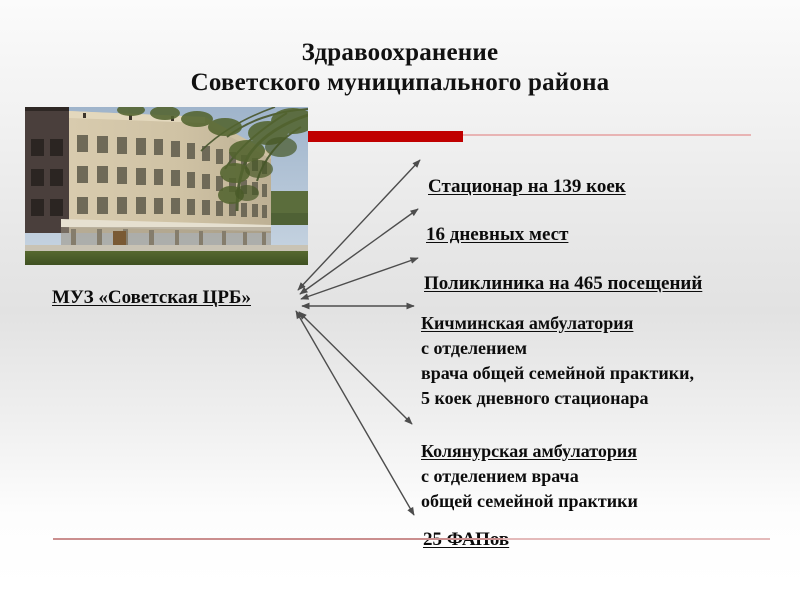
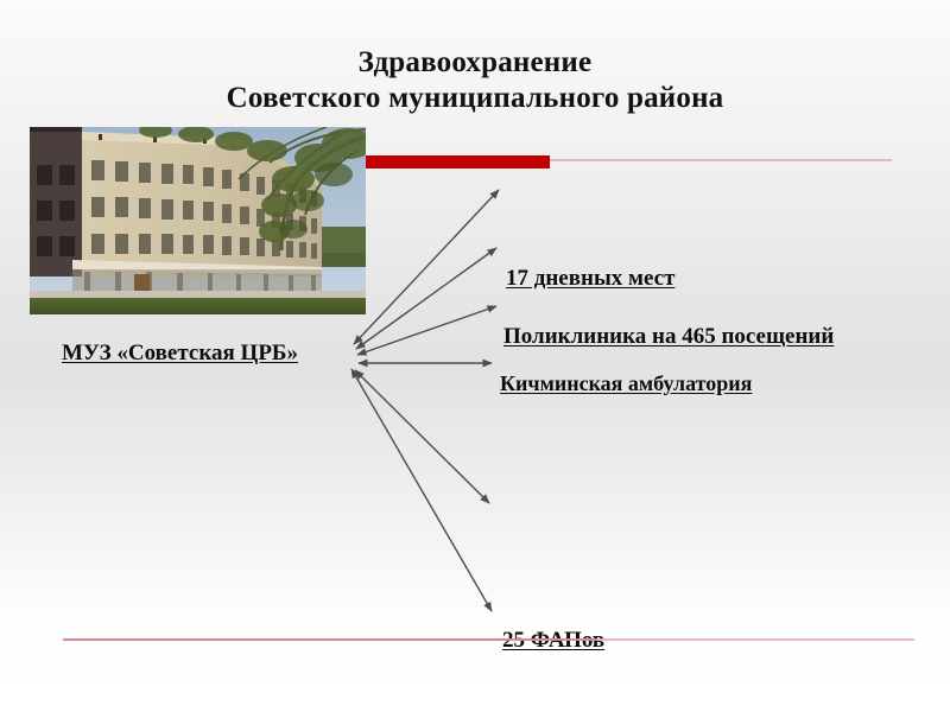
  Здравоохранение
  Советского муниципального района
  МУЗ «Советская ЦРБ»
- Стационар на 139 коек
- 16 дневных мест
+ 17 дневных мест
  Поликлиника на 465 посещений
  Кичминская амбулатория
- с отделением
- врача общей семейной практики,
- 5 коек дневного стационара
- Колянурская амбулатория
- с отделением врача
- общей семейной практики
